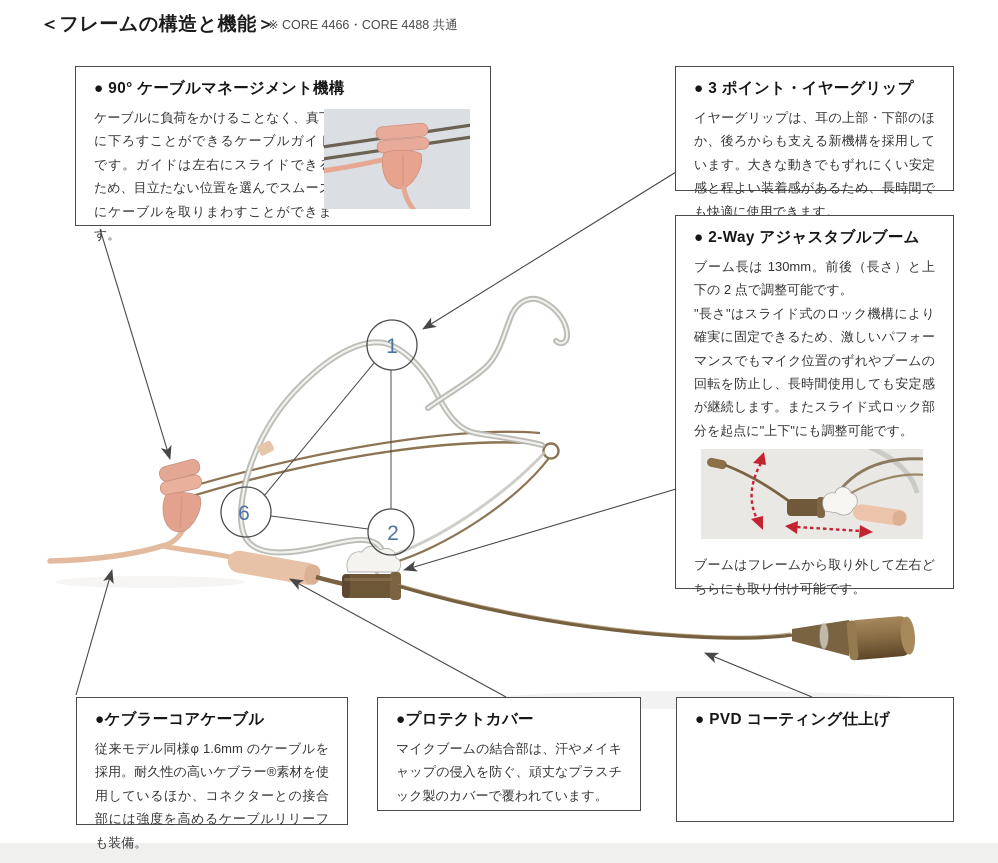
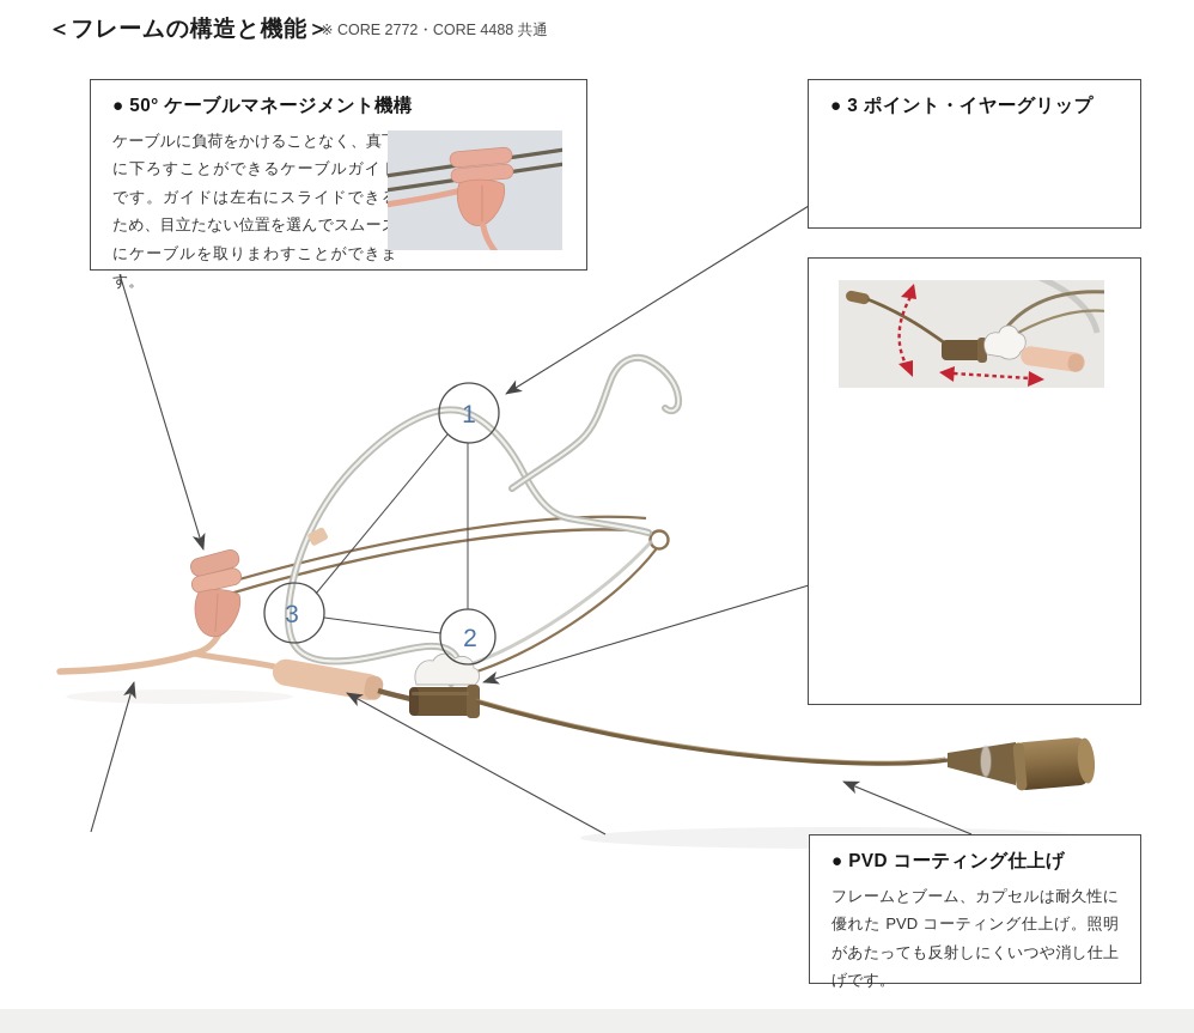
  1
  2
- 6
+ 3
  ＜フレームの構造と機能＞
- ※ CORE 4466・CORE 4488 共通
+ ※ CORE 2772・CORE 4488 共通
- ● 90° ケーブルマネージメント機構
+ ● 50° ケーブルマネージメント機構
  ケーブルに負荷をかけることなく、真に下ろすことができるケーブルガイです。ガイドは左右にスライドできため、目立たない位置を選んでスムーにケーブルを取りまわすことができます。
  ● 3 ポイント・イヤーグリップ
- イヤーグリップは、耳の上部・下部のほか、後ろからも支える新機構を採用しています。大きな動きでもずれにくい安定感と程よい装着感があるため、長時間でも快適に使用できます。
- ● 2-Way アジャスタブルブーム
- ブーム長は 130mm。前後（長さ）と上下の 2 点で調整可能です。
- "長さ"はスライド式のロック機構により確実に固定できるため、激しいパフォーマンスでもマイク位置のずれやブームの回転を防止し、長時間使用しても安定感が継続します。またスライド式ロック部分を起点に"上下"にも調整可能です。
- ブームはフレームから取り外して左右どちらにも取り付け可能です。
- ●ケブラーコアケーブル
- 従来モデル同様φ 1.6mm のケーブルを採用。耐久性の高いケブラー®素材を使用しているほか、コネクターとの接合部には強度を高めるケーブルリリーフも装備。
- ●プロテクトカバー
- マイクブームの結合部は、汗やメイキャップの侵入を防ぐ、頑丈なプラスチック製のカバーで覆われています。
  ● PVD コーティング仕上げ
+ フレームとブーム、カプセルは耐久性に優れた PVD コーティング仕上げ。照明があたっても反射しにくいつや消し仕上げです。
